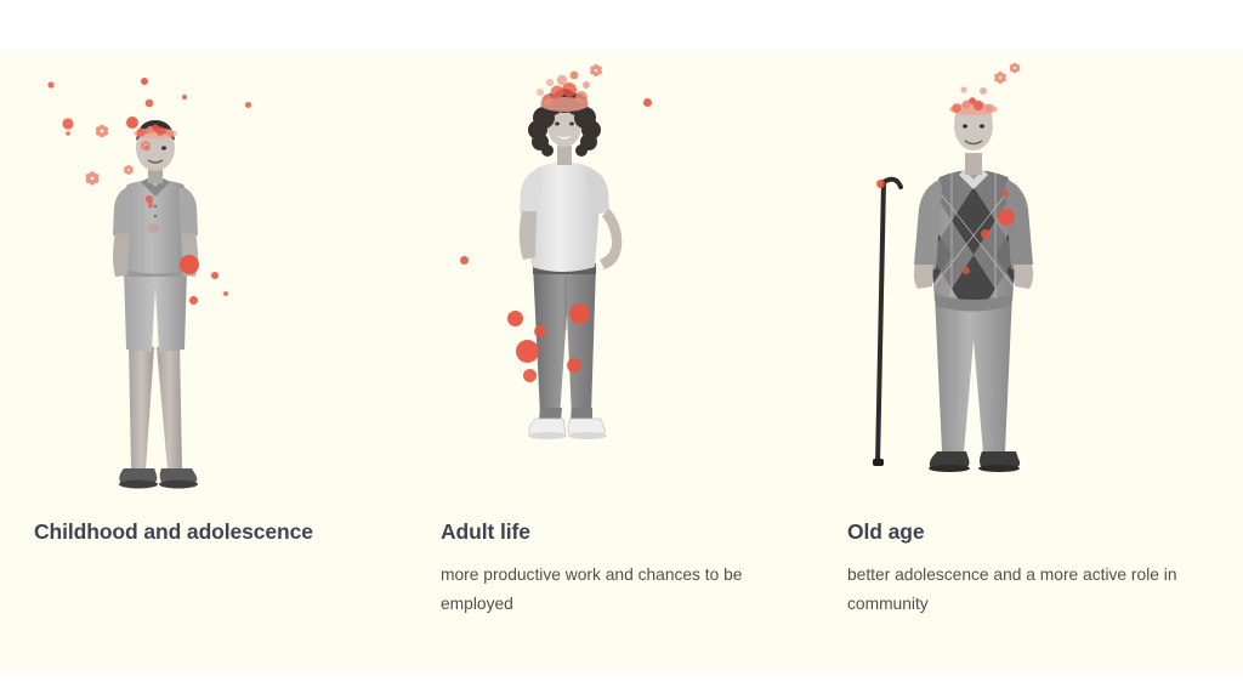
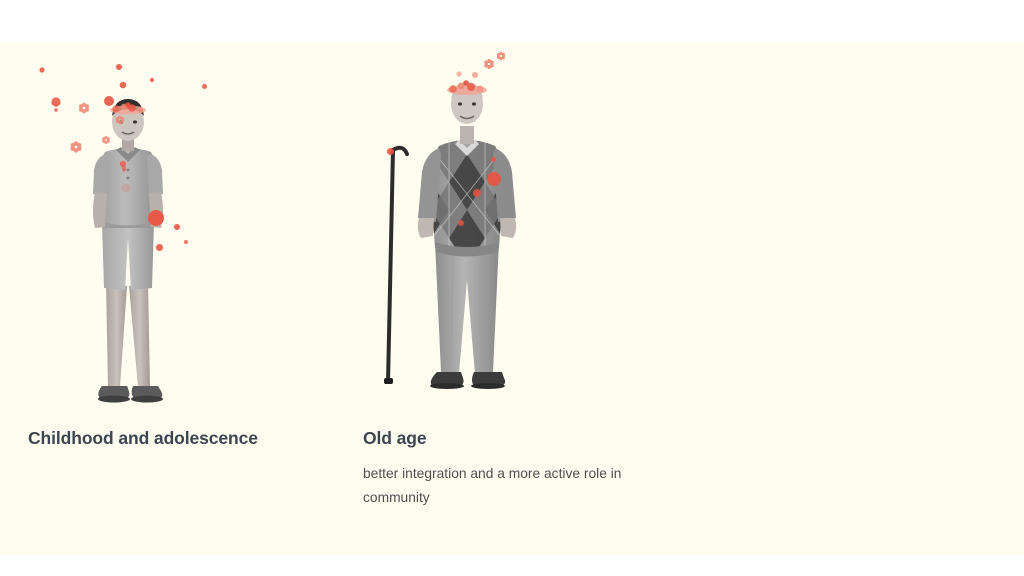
  Childhood and adolescence
- Adult life
- more productive work and chances to be employed
  Old age
- better adolescence and a more active role in community
+ better integration and a more active role in community
